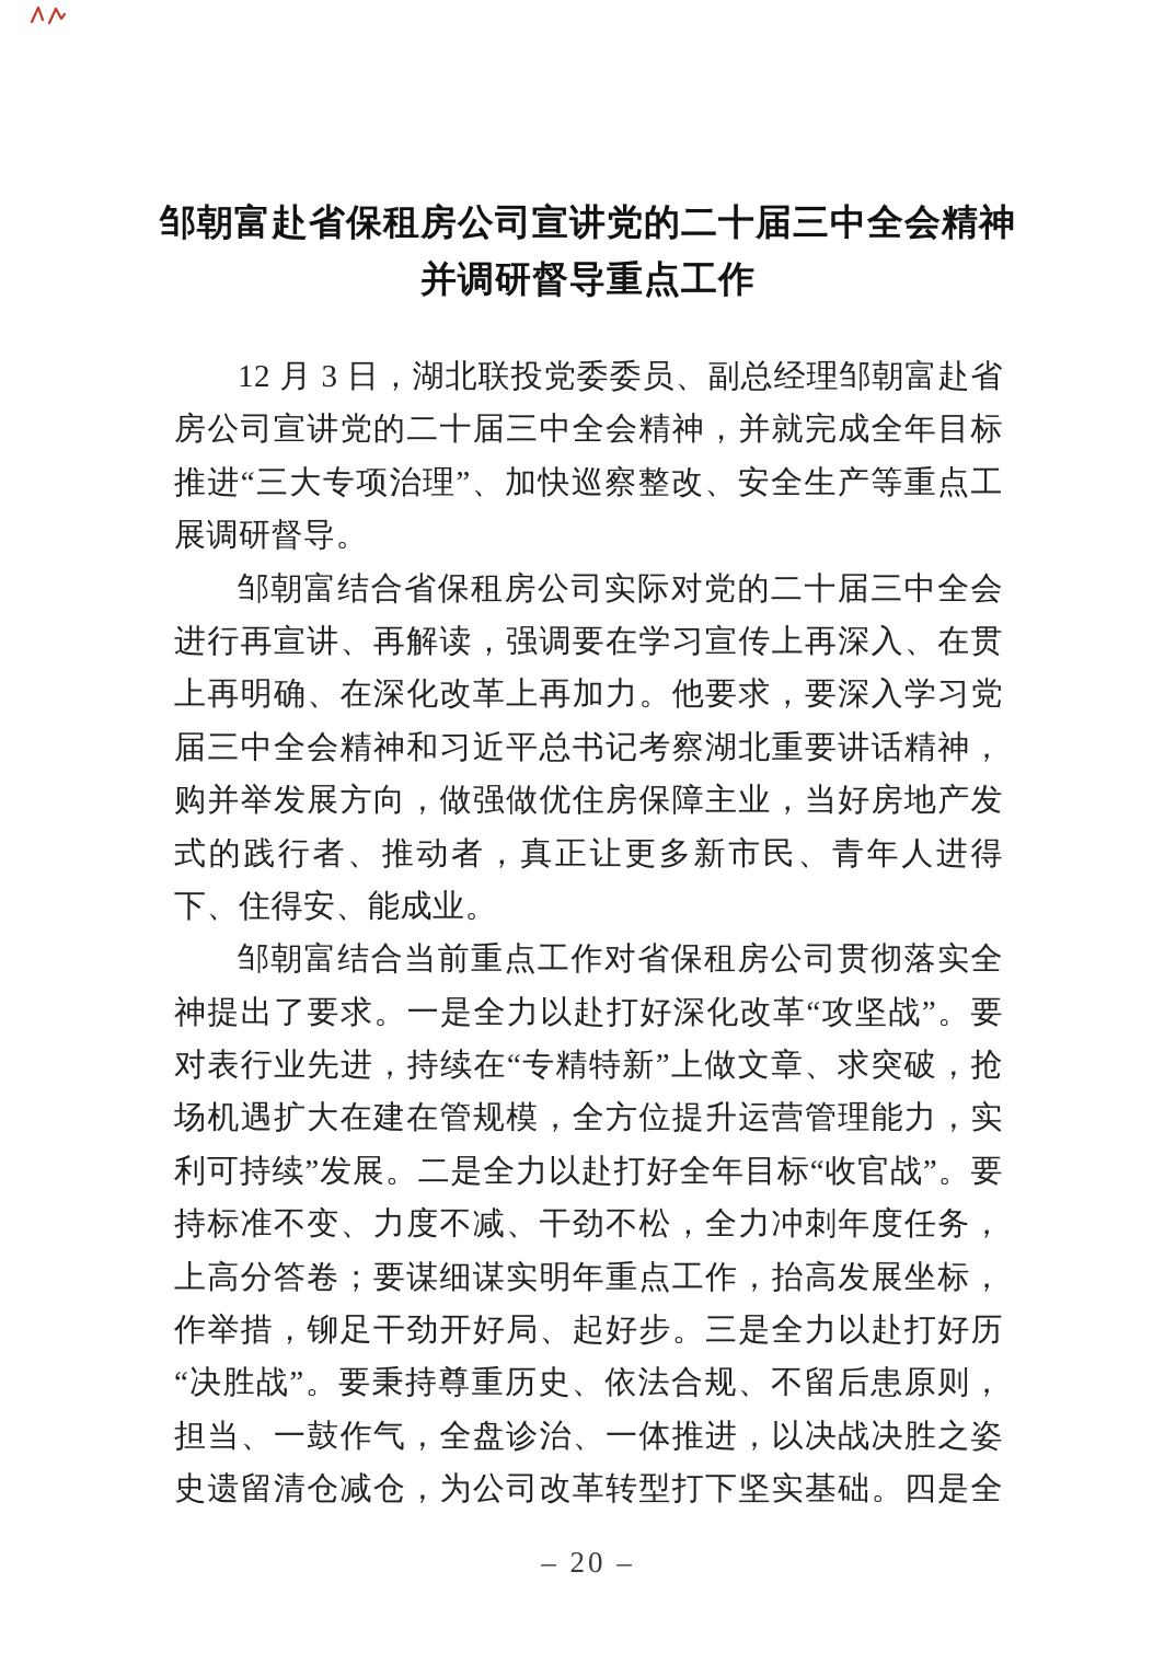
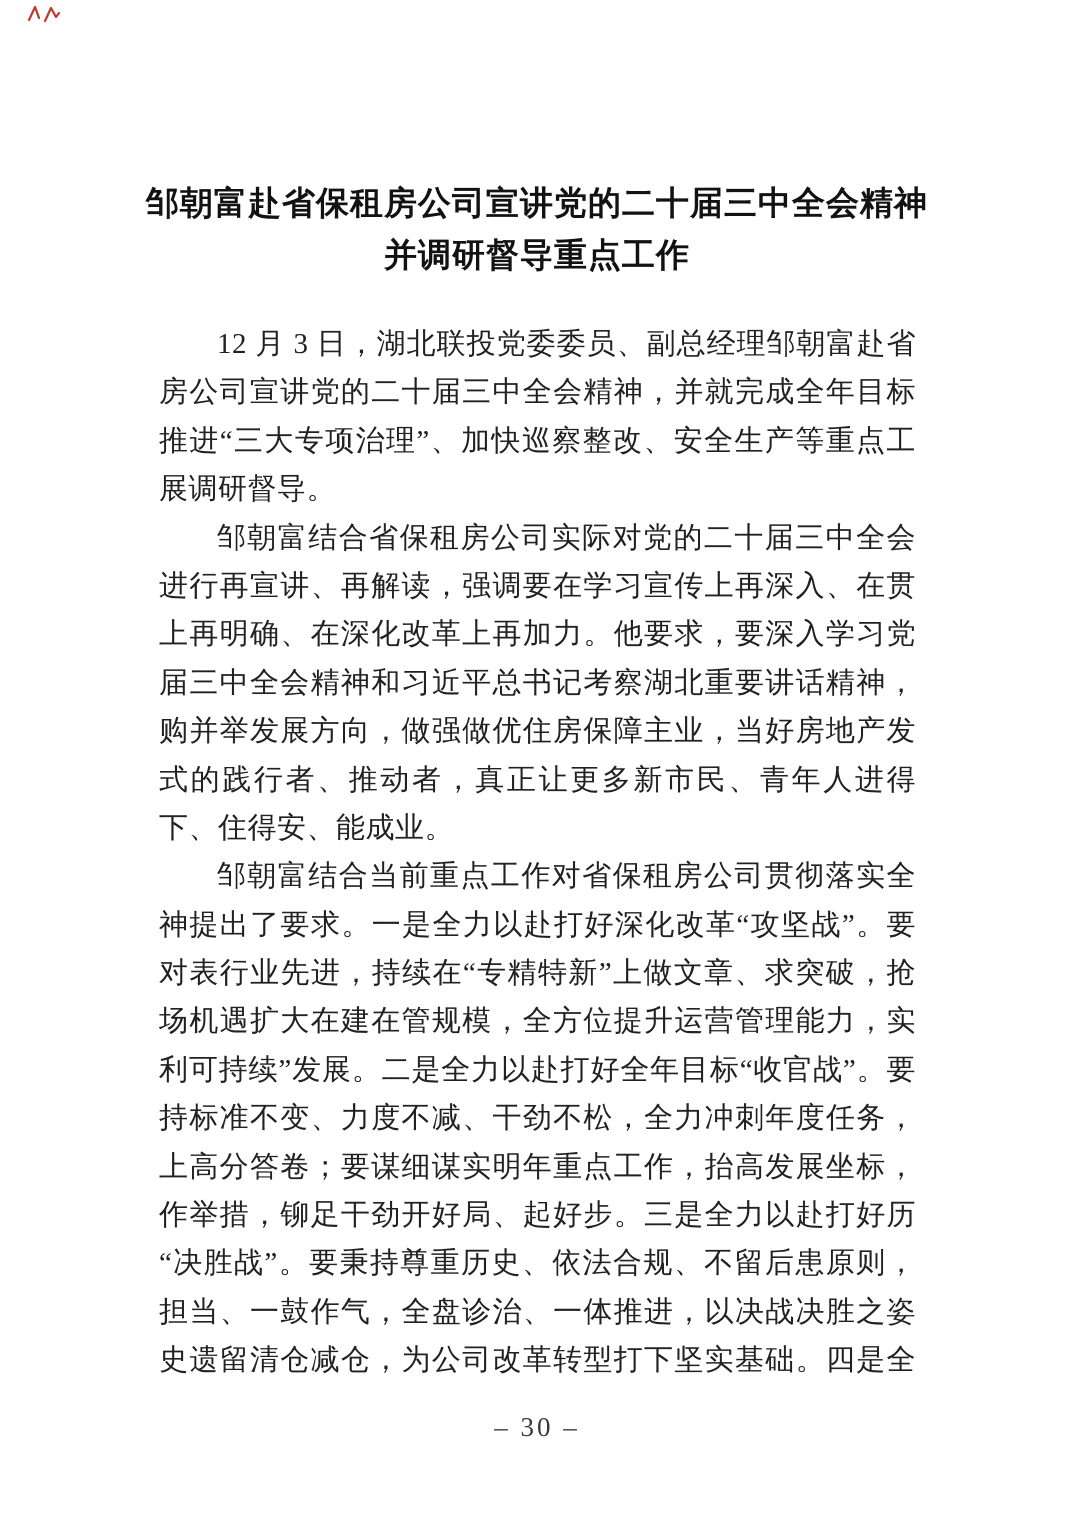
  邹朝富赴省保租房公司宣讲党的二十届三中全会精神
  并调研督导重点工作
  12 月 3 日，湖北联投党委委员、副总经理邹朝富赴省
  房公司宣讲党的二十届三中全会精神，并就完成全年目标
  推进“三大专项治理”、加快巡察整改、安全生产等重点工
  展调研督导。
  邹朝富结合省保租房公司实际对党的二十届三中全会
  进行再宣讲、再解读，强调要在学习宣传上再深入、在贯
  上再明确、在深化改革上再加力。他要求，要深入学习党
  届三中全会精神和习近平总书记考察湖北重要讲话精神，
  购并举发展方向，做强做优住房保障主业，当好房地产发
  式的践行者、推动者，真正让更多新市民、青年人进得
  下、住得安、能成业。
  邹朝富结合当前重点工作对省保租房公司贯彻落实全
  神提出了要求。一是全力以赴打好深化改革“攻坚战”。要
  对表行业先进，持续在“专精特新”上做文章、求突破，抢
  场机遇扩大在建在管规模，全方位提升运营管理能力，实
  利可持续”发展。二是全力以赴打好全年目标“收官战”。要
  持标准不变、力度不减、干劲不松，全力冲刺年度任务，
  上高分答卷；要谋细谋实明年重点工作，抬高发展坐标，
  作举措，铆足干劲开好局、起好步。三是全力以赴打好历
  “决胜战”。要秉持尊重历史、依法合规、不留后患原则，
  担当、一鼓作气，全盘诊治、一体推进，以决战决胜之姿
  史遗留清仓减仓，为公司改革转型打下坚实基础。四是全
- – 20 –
+ – 30 –
